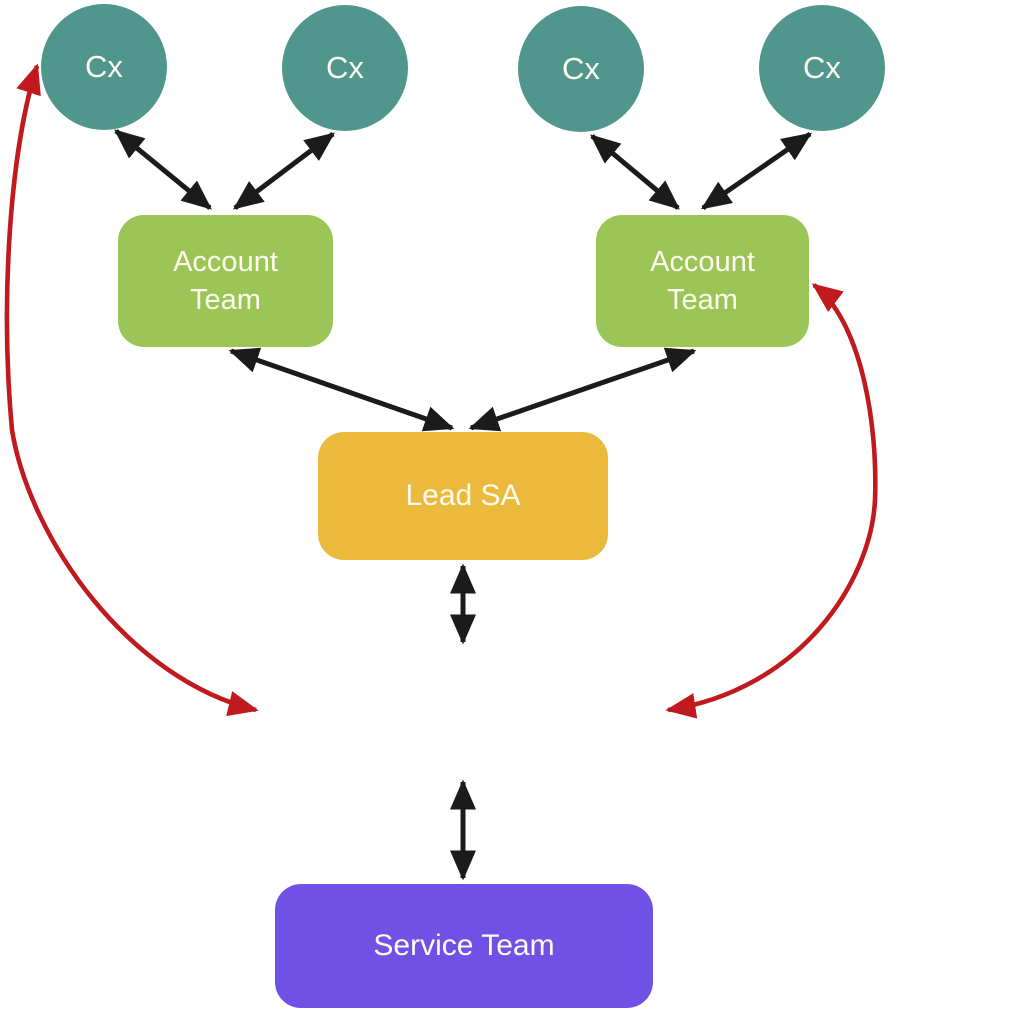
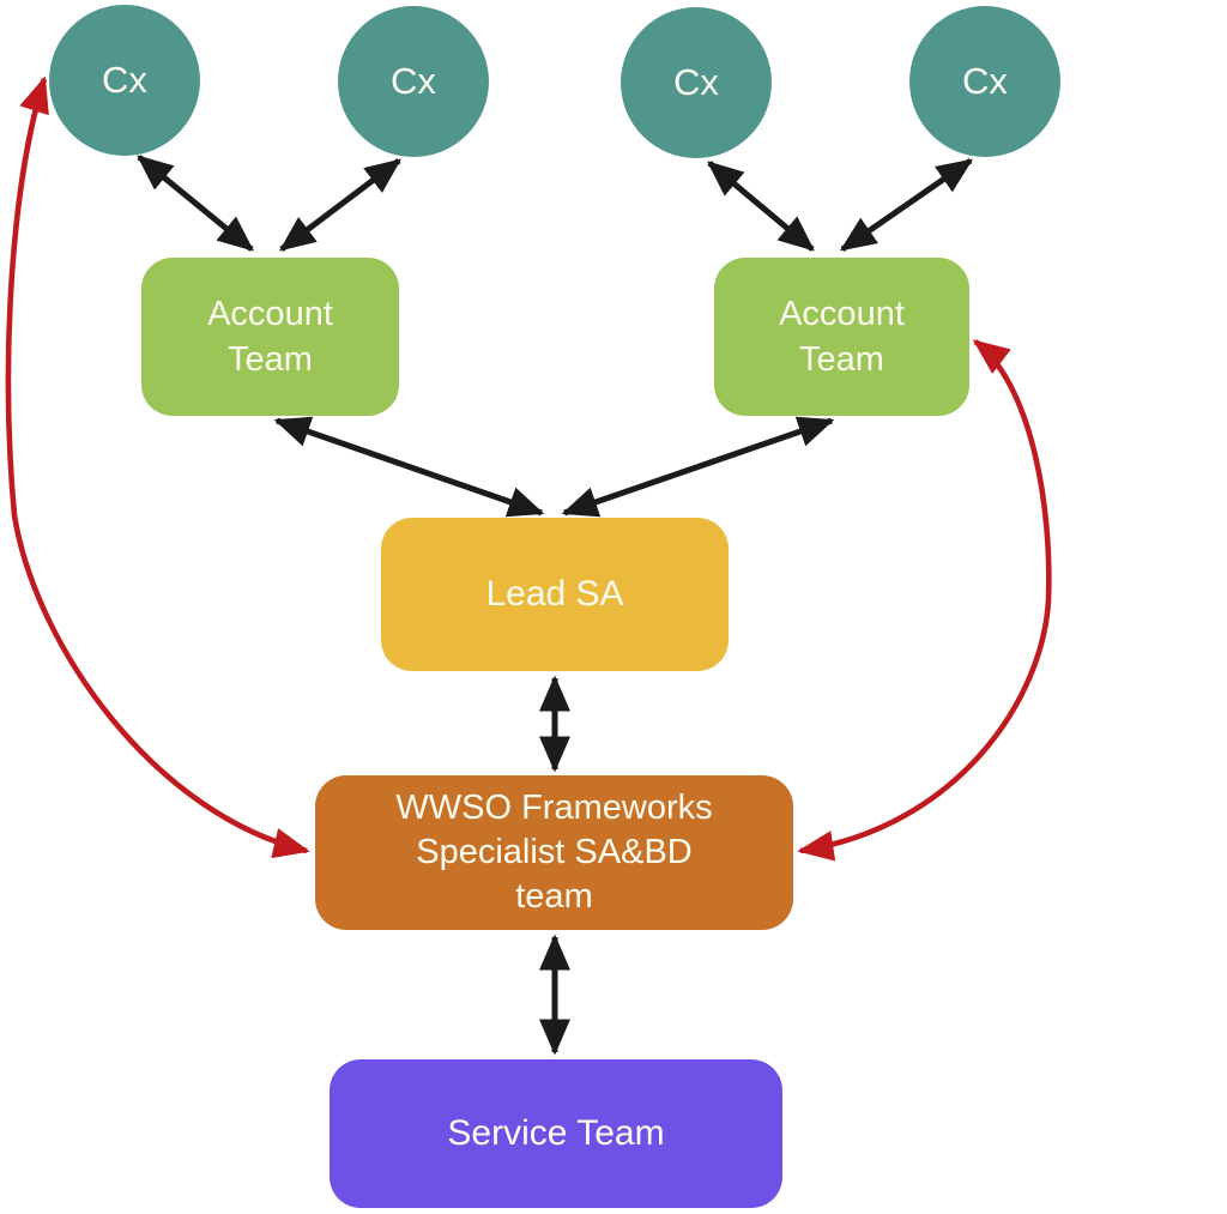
  Cx
  Cx
  Cx
  Cx
  Account
  Team
  Account
  Team
  Lead SA
+ WWSO Frameworks
+ Specialist SA&BD
+ team
  Service Team
